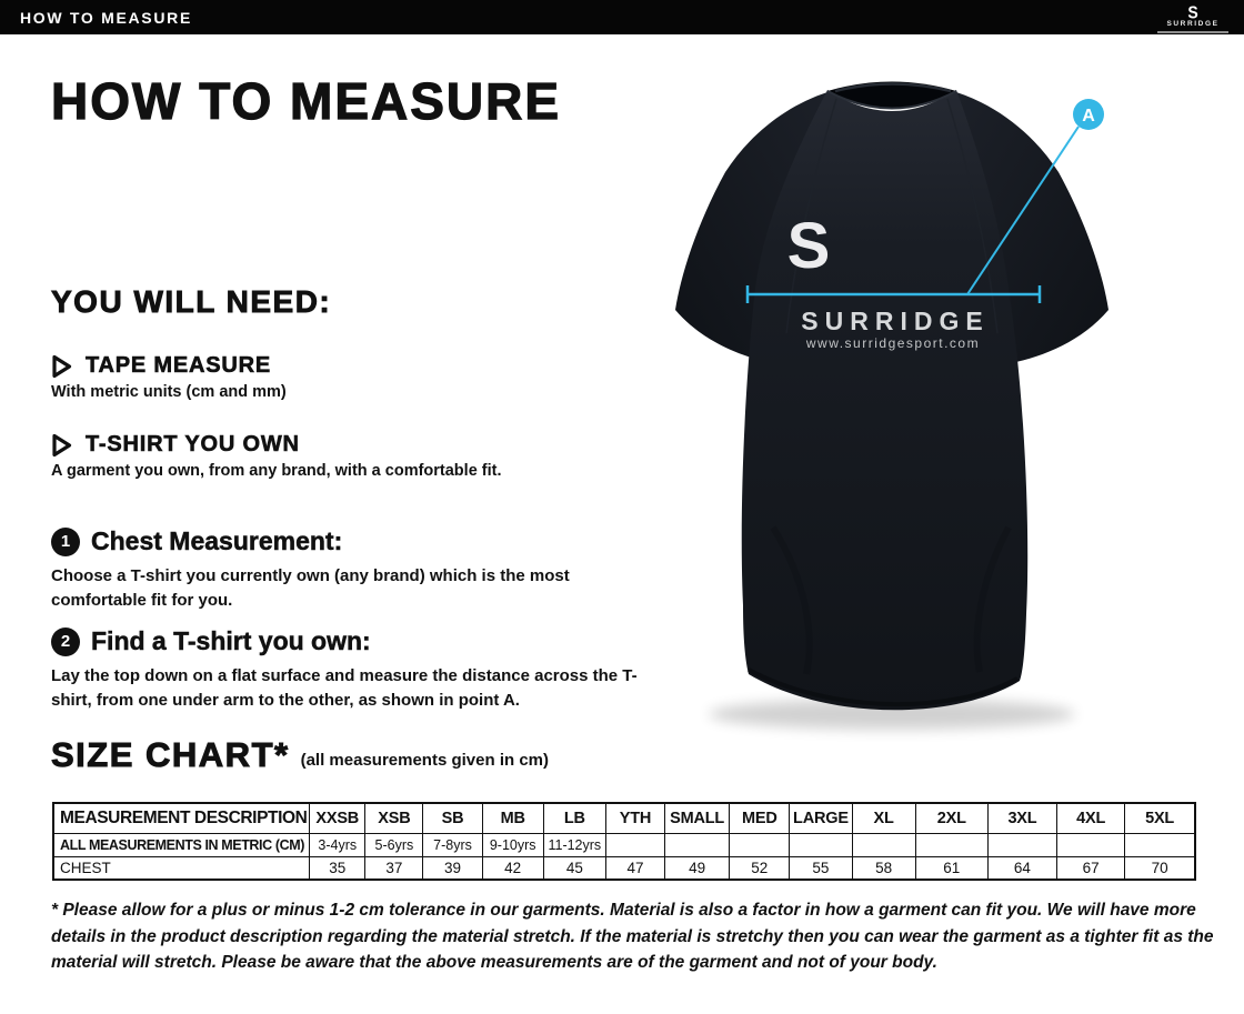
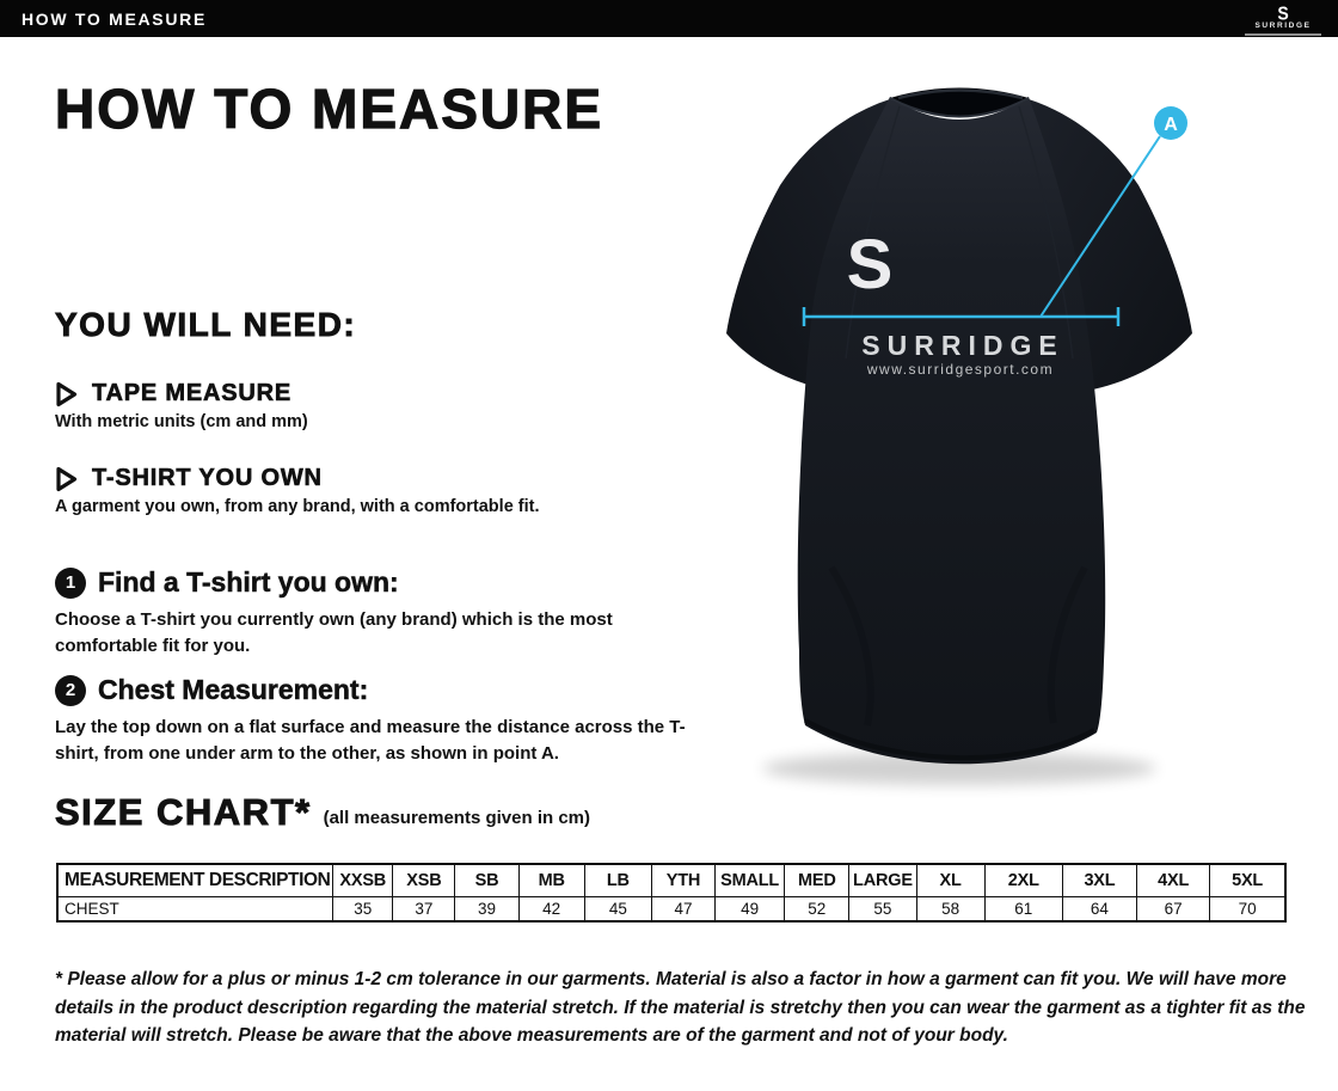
  HOW TO MEASURE
  S
  HOW TO MEASURE
  YOU WILL NEED:
  TAPE MEASURE
  With metric units (cm and mm)
  T-SHIRT YOU OWN
  A garment you own, from any brand, with a comfortable fit.
  1
- Chest Measurement:
+ Find a T-shirt you own:
  Choose a T-shirt you currently own (any brand) which is the most comfortable fit for you.
  2
- Find a T-shirt you own:
+ Chest Measurement:
  Lay the top down on a flat surface and measure the distance across the T-shirt, from one under arm to the other, as shown in point A.
  SIZE CHART*
  (all measurements given in cm)
  MEASUREMENT DESCRIPTION	XXSB	XSB	SB	MB	LB	YTH	SMALL	MED	LARGE	XL	2XL	3XL	4XL	5XL
- ALL MEASUREMENTS IN METRIC (CM)	3-4yrs	5-6yrs	7-8yrs	9-10yrs	11-12yrs
  CHEST	35	37	39	42	45	47	49	52	55	58	61	64	67	70
  * Please allow for a plus or minus 1-2 cm tolerance in our garments. Material is also a factor in how a garment can fit you. We will have more details in the product description regarding the material stretch. If the material is stretchy then you can wear the garment as a tighter fit as the material will stretch. Please be aware that the above measurements are of the garment and not of your body.
  S
  SURRIDGE
  www.surridgesport.com
  A
